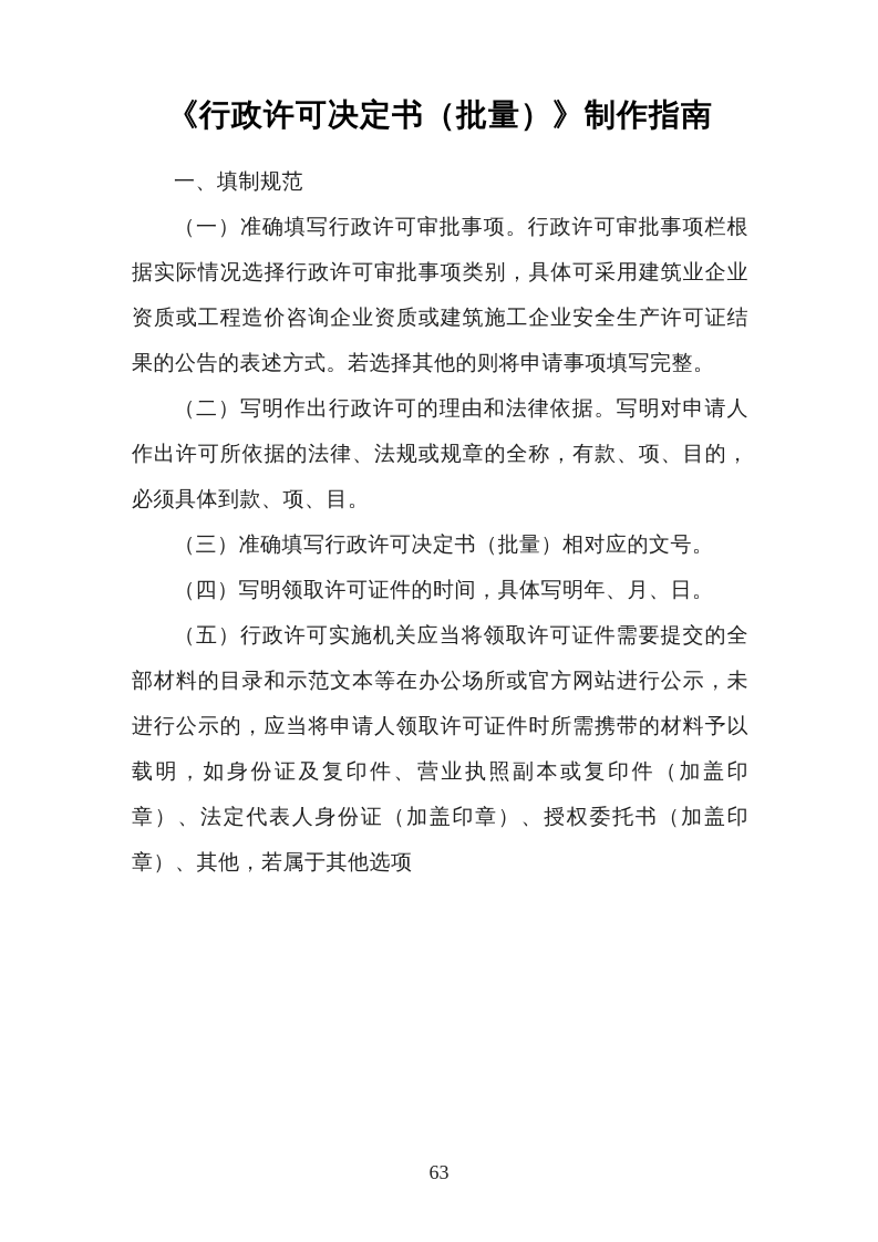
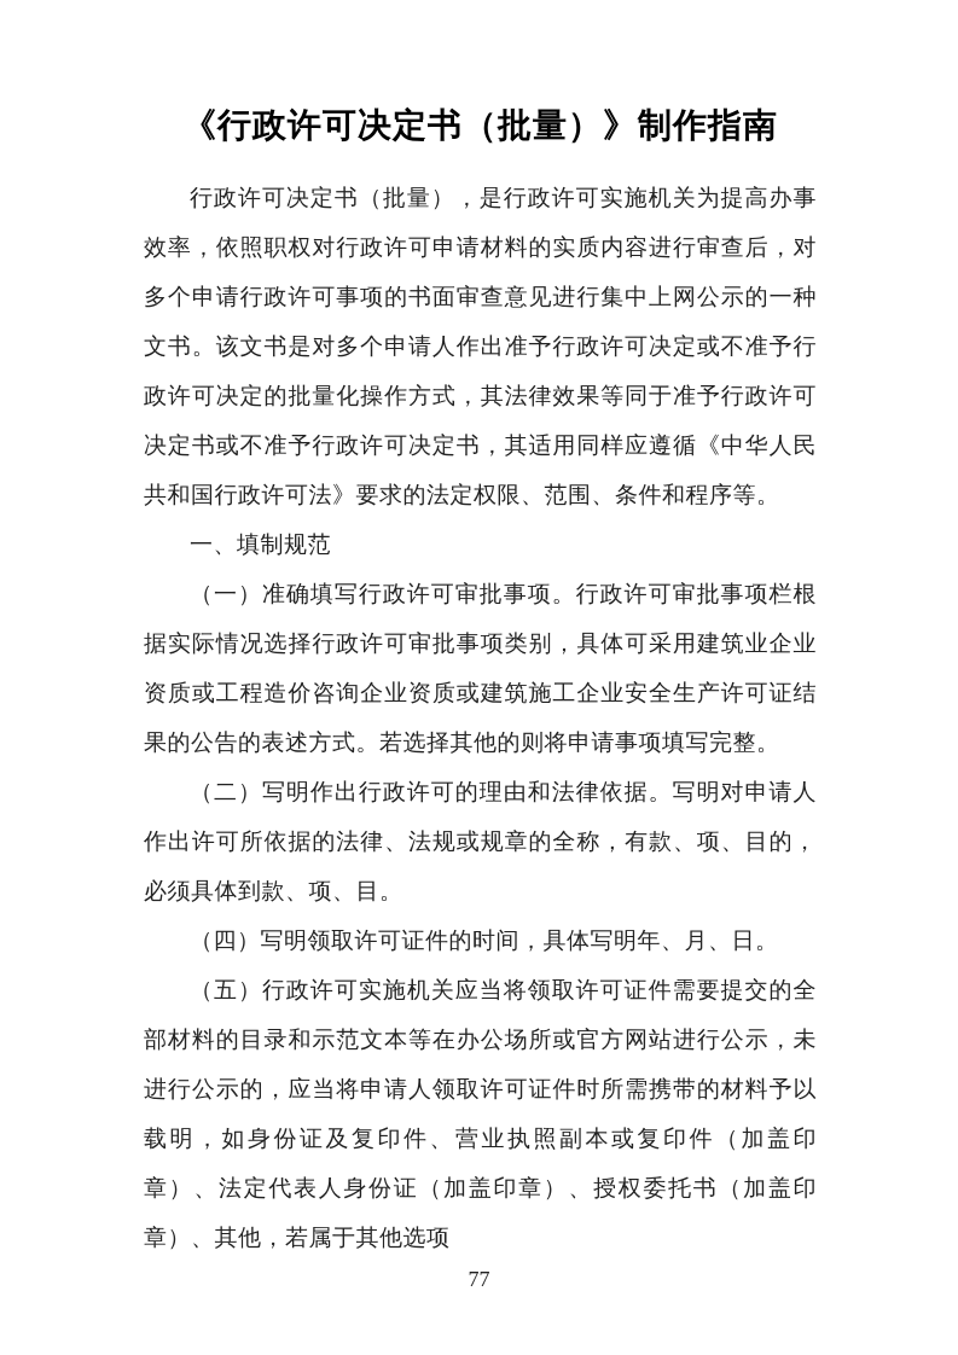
  《行政许可决定书（批量）》制作指南
+ 行政许可决定书（批量），是行政许可实施机关为提高办事效率，依照职权对行政许可申请材料的实质内容进行审查后，对多个申请行政许可事项的书面审查意见进行集中上网公示的一种文书。该文书是对多个申请人作出准予行政许可决定或不准予行政许可决定的批量化操作方式，其法律效果等同于准予行政许可决定书或不准予行政许可决定书，其适用同样应遵循《中华人民共和国行政许可法》要求的法定权限、范围、条件和程序等。
  一、填制规范
  （一）准确填写行政许可审批事项。行政许可审批事项栏根据实际情况选择行政许可审批事项类别，具体可采用建筑业企业资质或工程造价咨询企业资质或建筑施工企业安全生产许可证结果的公告的表述方式。若选择其他的则将申请事项填写完整。
  （二）写明作出行政许可的理由和法律依据。写明对申请人作出许可所依据的法律、法规或规章的全称，有款、项、目的，必须具体到款、项、目。
- （三）准确填写行政许可决定书（批量）相对应的文号。
  （四）写明领取许可证件的时间，具体写明年、月、日。
  （五）行政许可实施机关应当将领取许可证件需要提交的全部材料的目录和示范文本等在办公场所或官方网站进行公示，未进行公示的，应当将申请人领取许可证件时所需携带的材料予以载明，如身份证及复印件、营业执照副本或复印件（加盖印章）、法定代表人身份证（加盖印章）、授权委托书（加盖印章）、其他，若属于其他选项
- 63
+ 77
